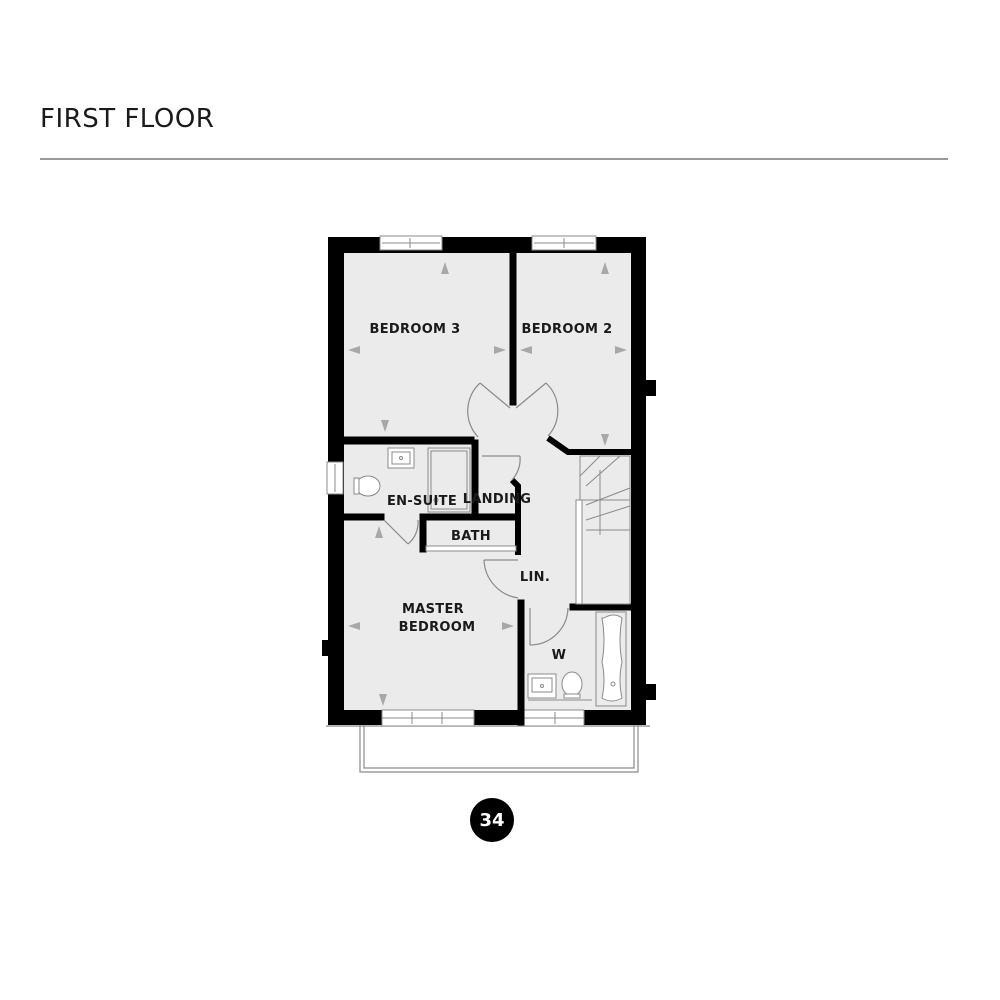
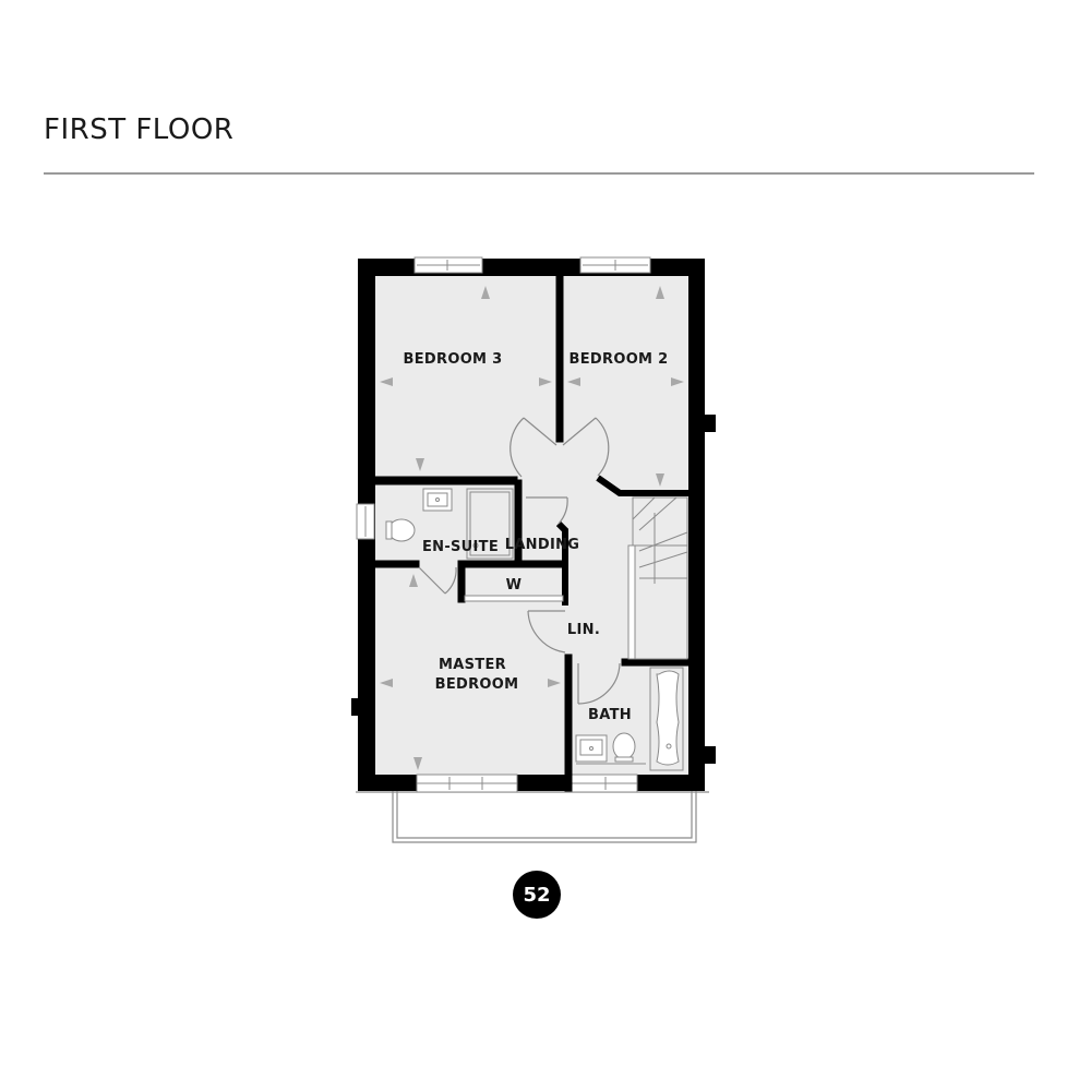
  FIRST FLOOR
  BEDROOM 3
  BEDROOM 2
  EN-SUITE
  LANDING
- BATH
+ W
  LIN.
  MASTER
  BEDROOM
- W
+ BATH
- 34
+ 52
